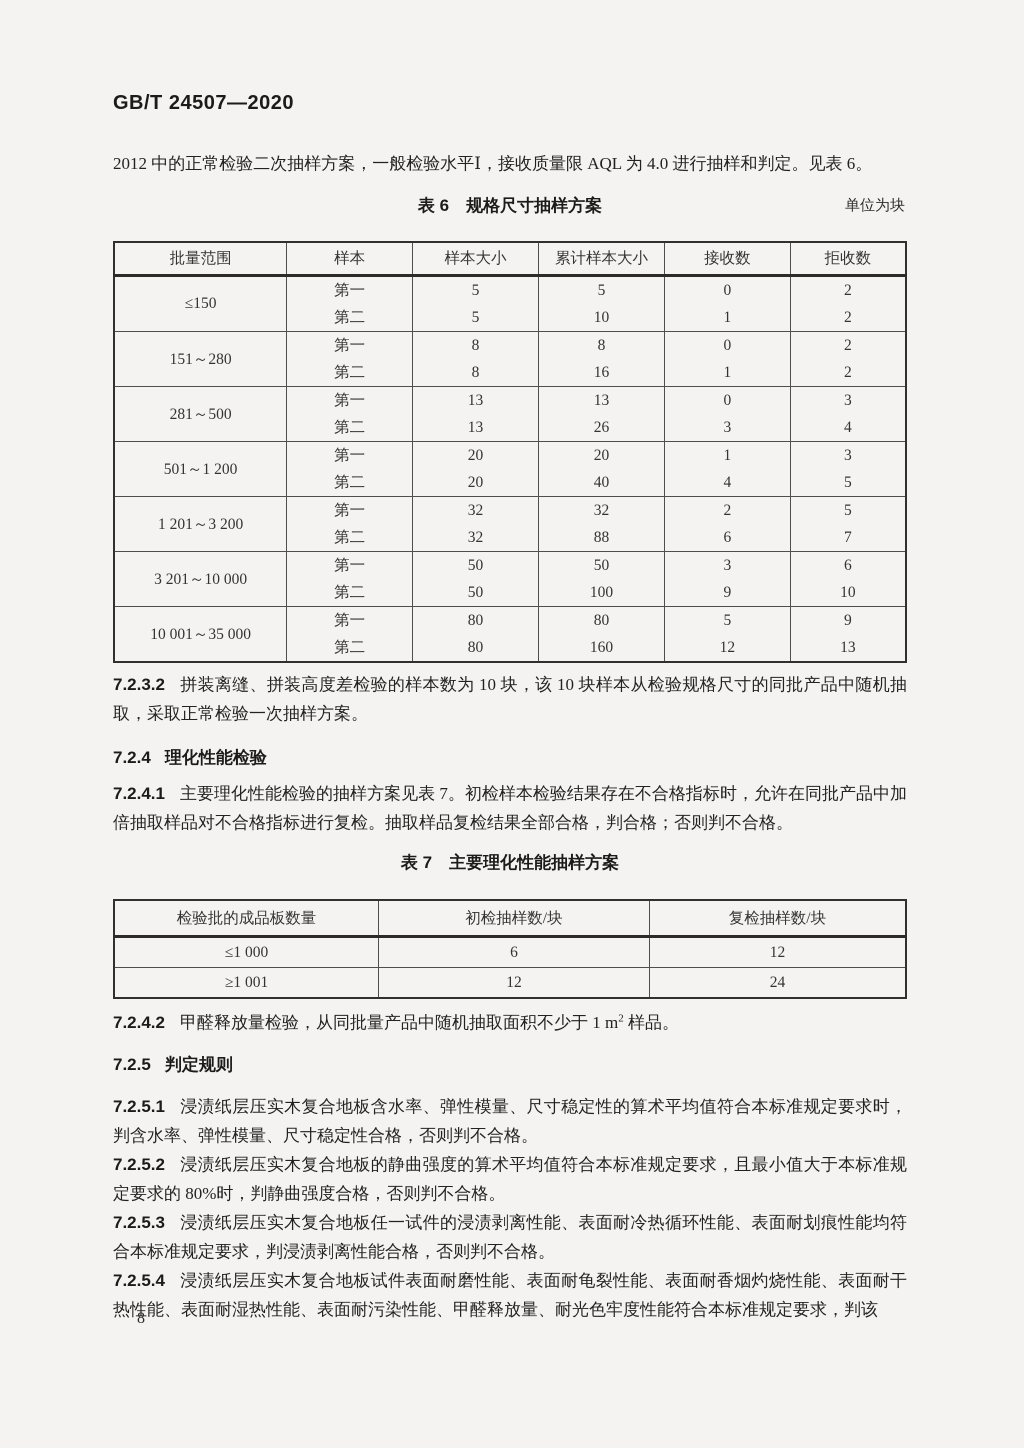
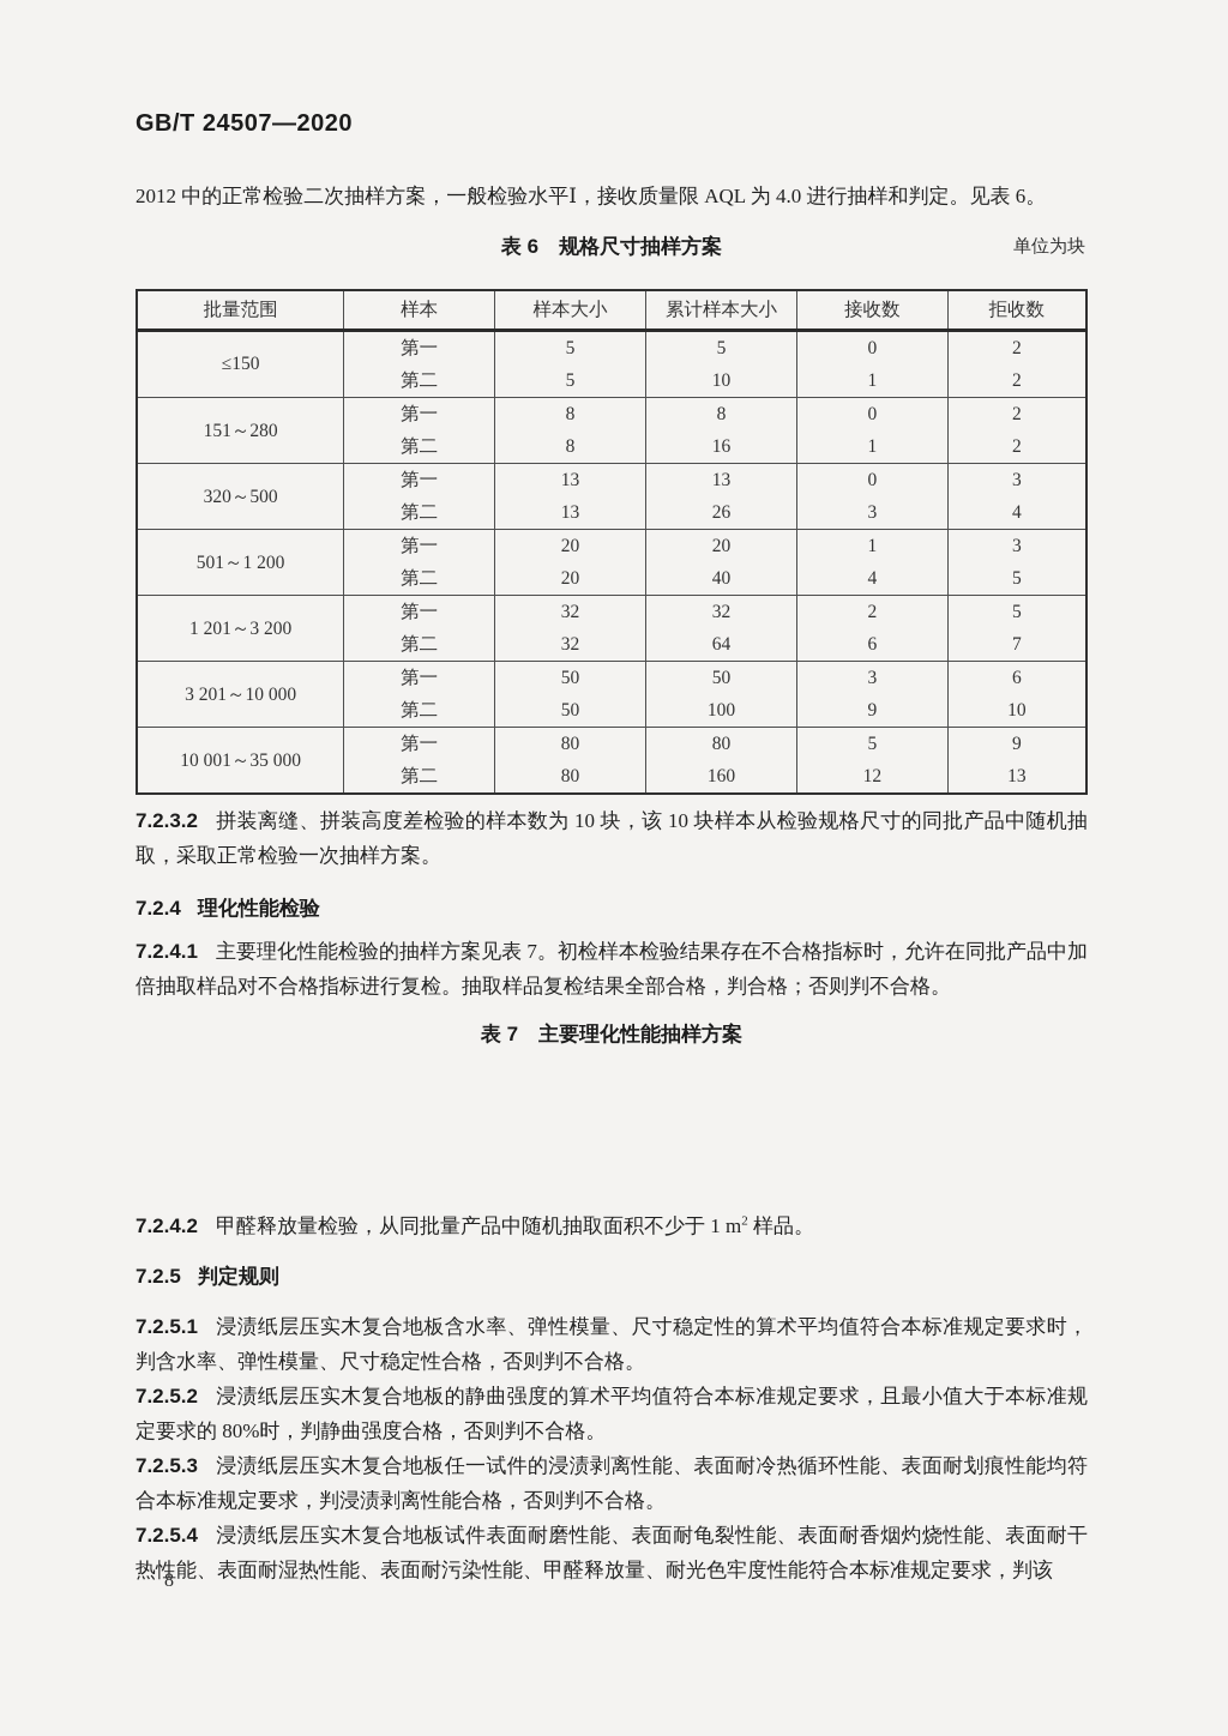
  GB/T 24507—2020
  2012 中的正常检验二次抽样方案，一般检验水平Ⅰ，接收质量限 AQL 为 4.0 进行抽样和判定。见表 6。
  表 6 规格尺寸抽样方案
  单位为块
  批量范围	样本	样本大小	累计样本大小	接收数	拒收数
  ≤150	第一	5	5	0	2
  第二	5	10	1	2
  151～280	第一	8	8	0	2
  第二	8	16	1	2
- 281～500	第一	13	13	0	3
+ 320～500	第一	13	13	0	3
  第二	13	26	3	4
  501～1 200	第一	20	20	1	3
  第二	20	40	4	5
  1 201～3 200	第一	32	32	2	5
- 第二	32	88	6	7
+ 第二	32	64	6	7
  3 201～10 000	第一	50	50	3	6
  第二	50	100	9	10
  10 001～35 000	第一	80	80	5	9
  第二	80	160	12	13
  7.2.3.2 拼装离缝、拼装高度差检验的样本数为 10 块，该 10 块样本从检验规格尺寸的同批产品中随机抽取，采取正常检验一次抽样方案。
  7.2.4 理化性能检验
  7.2.4.1 主要理化性能检验的抽样方案见表 7。初检样本检验结果存在不合格指标时，允许在同批产品中加倍抽取样品对不合格指标进行复检。抽取样品复检结果全部合格，判合格；否则判不合格。
  表 7 主要理化性能抽样方案
- 检验批的成品板数量	初检抽样数/块	复检抽样数/块
- ≤1 000	6	12
- ≥1 001	12	24
  7.2.4.2 甲醛释放量检验，从同批量产品中随机抽取面积不少于 1 m2 样品。
  7.2.5 判定规则
  7.2.5.1 浸渍纸层压实木复合地板含水率、弹性模量、尺寸稳定性的算术平均值符合本标准规定要求时，判含水率、弹性模量、尺寸稳定性合格，否则判不合格。
  7.2.5.2 浸渍纸层压实木复合地板的静曲强度的算术平均值符合本标准规定要求，且最小值大于本标准规定要求的 80%时，判静曲强度合格，否则判不合格。
  7.2.5.3 浸渍纸层压实木复合地板任一试件的浸渍剥离性能、表面耐冷热循环性能、表面耐划痕性能均符合本标准规定要求，判浸渍剥离性能合格，否则判不合格。
  7.2.5.4 浸渍纸层压实木复合地板试件表面耐磨性能、表面耐龟裂性能、表面耐香烟灼烧性能、表面耐干热性能、表面耐湿热性能、表面耐污染性能、甲醛释放量、耐光色牢度性能符合本标准规定要求，判该
  8
